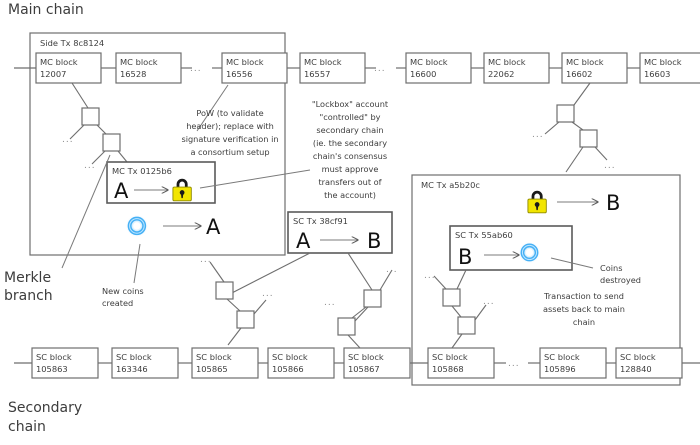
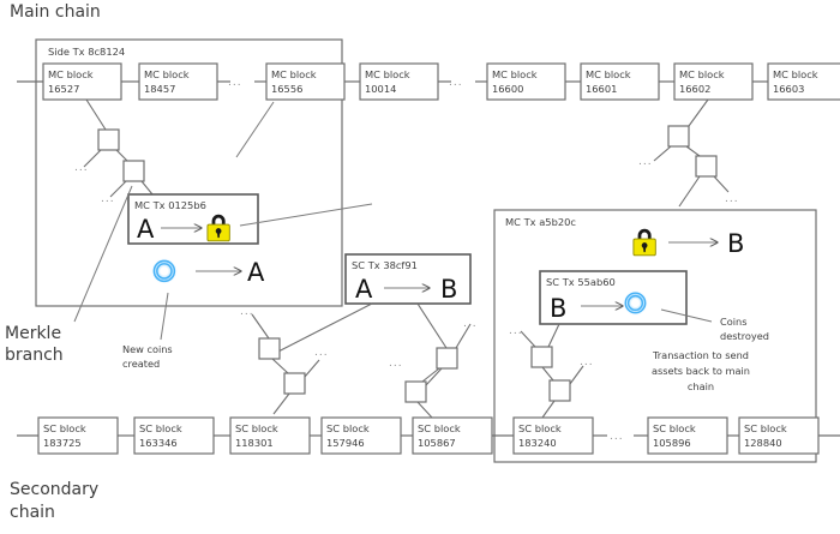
  Main chain
  Secondary
  chain
  Side Tx 8c8124
  MC Tx a5b20c
  ...
  ...
  MC block
- 12007
+ 16527
  MC block
- 16528
+ 18457
  MC block
  16556
  MC block
- 16557
+ 10014
  MC block
  16600
  MC block
- 22062
+ 16601
  MC block
  16602
  MC block
  16603
  ...
  ...
  MC Tx 0125b6
  A
  A
- PoW (to validate
- header); replace with
- signature verification in
- a consortium setup
- "Lockbox" account
- "controlled" by
- secondary chain
- (ie. the secondary
- chain's consensus
- must approve
- transfers out of
- the account)
  SC Tx 38cf91
  A
  B
  ...
  ...
  B
  SC Tx 55ab60
  B
  Coins
  destroyed
  Transaction to send
  assets back to main
  chain
  ...
  ...
  ...
  ...
  ...
  ...
  Merkle
  branch
  New coins
  created
  ...
  SC block
- 105863
+ 183725
  SC block
  163346
  SC block
- 105865
+ 118301
  SC block
- 105866
+ 157946
  SC block
  105867
  SC block
- 105868
+ 183240
  SC block
  105896
  SC block
  128840
